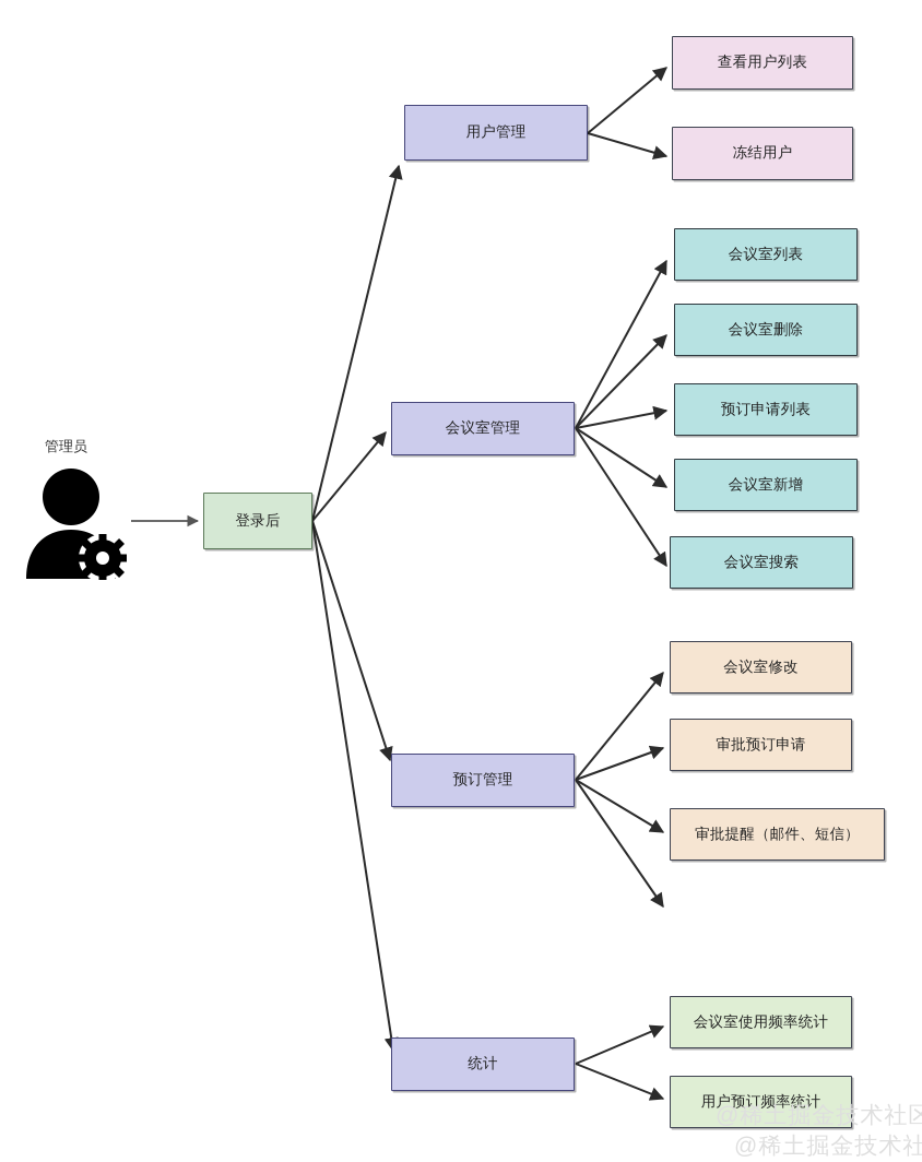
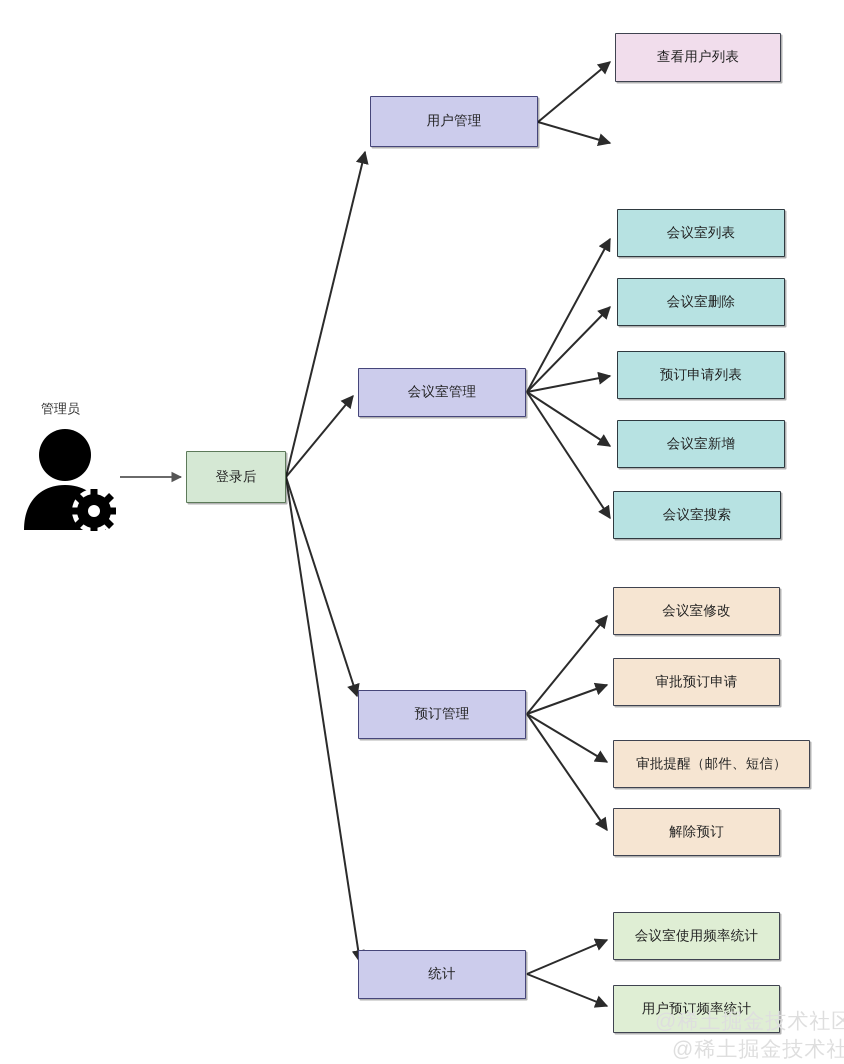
  管理员
  登录后
  用户管理
  会议室管理
  预订管理
  统计
  查看用户列表
- 冻结用户
  会议室列表
  会议室删除
  预订申请列表
  会议室新增
  会议室搜索
  会议室修改
  审批预订申请
  审批提醒（邮件、短信）
+ 解除预订
  会议室使用频率统计
  用户预订频率统计
  @稀土掘金技术社区
  @稀土掘金技术社
